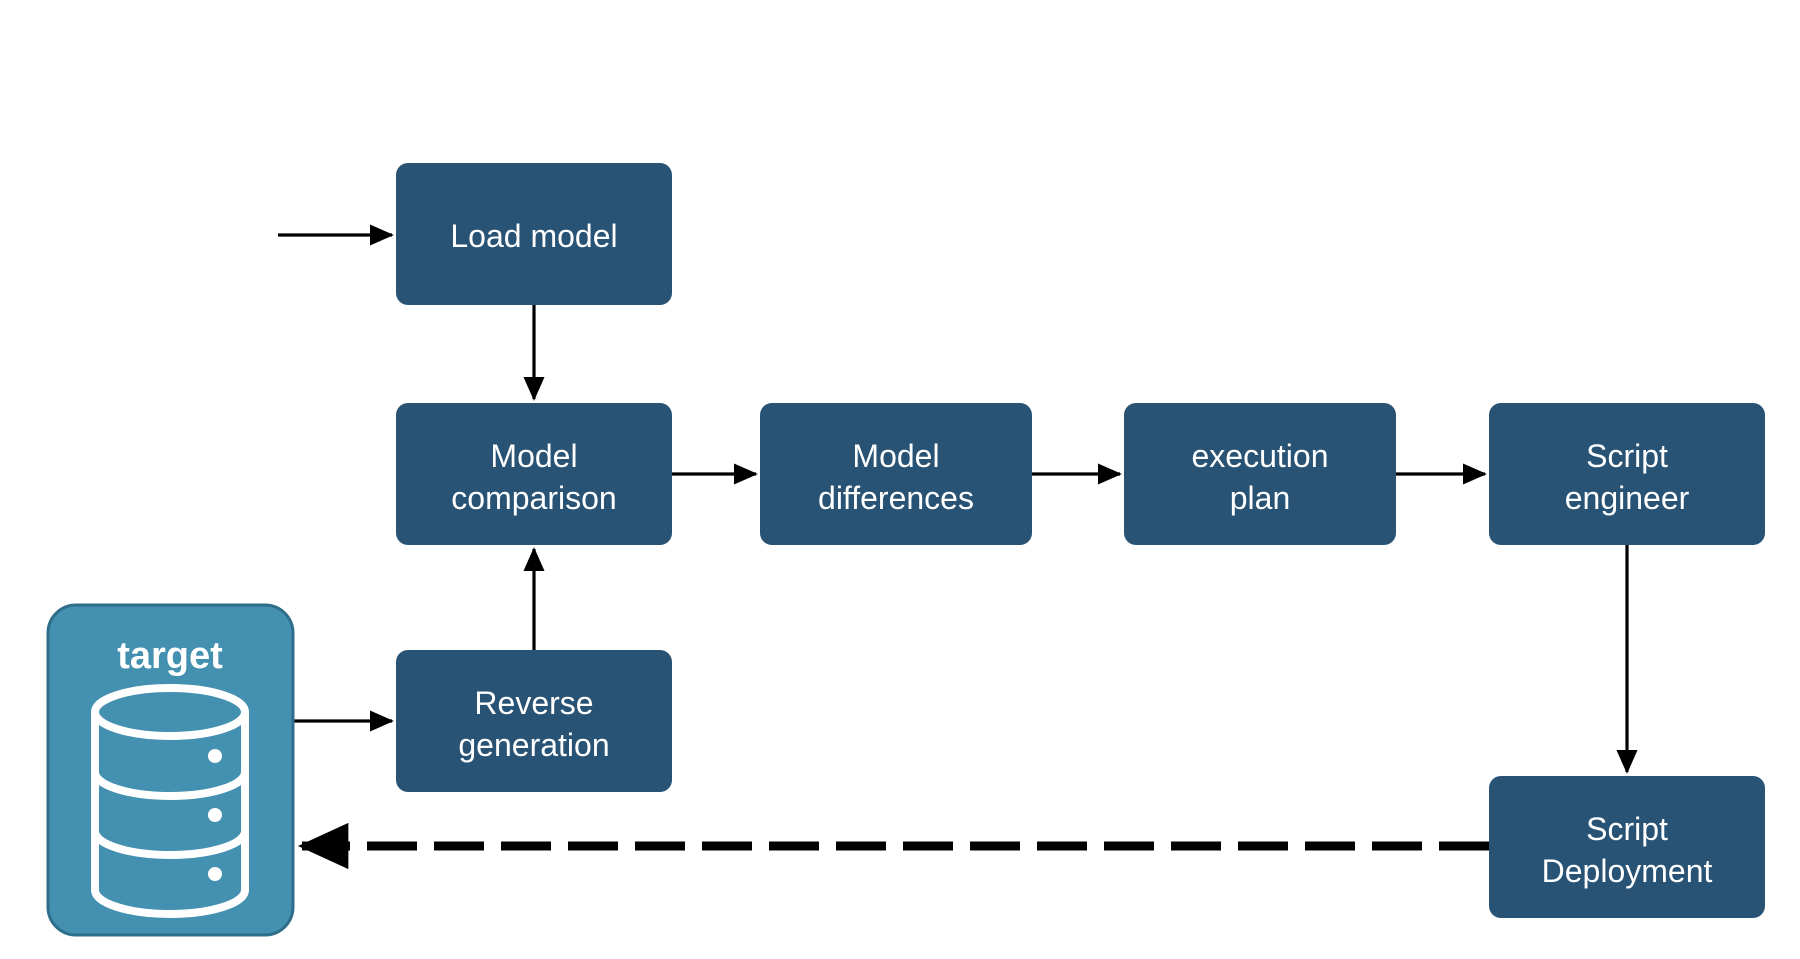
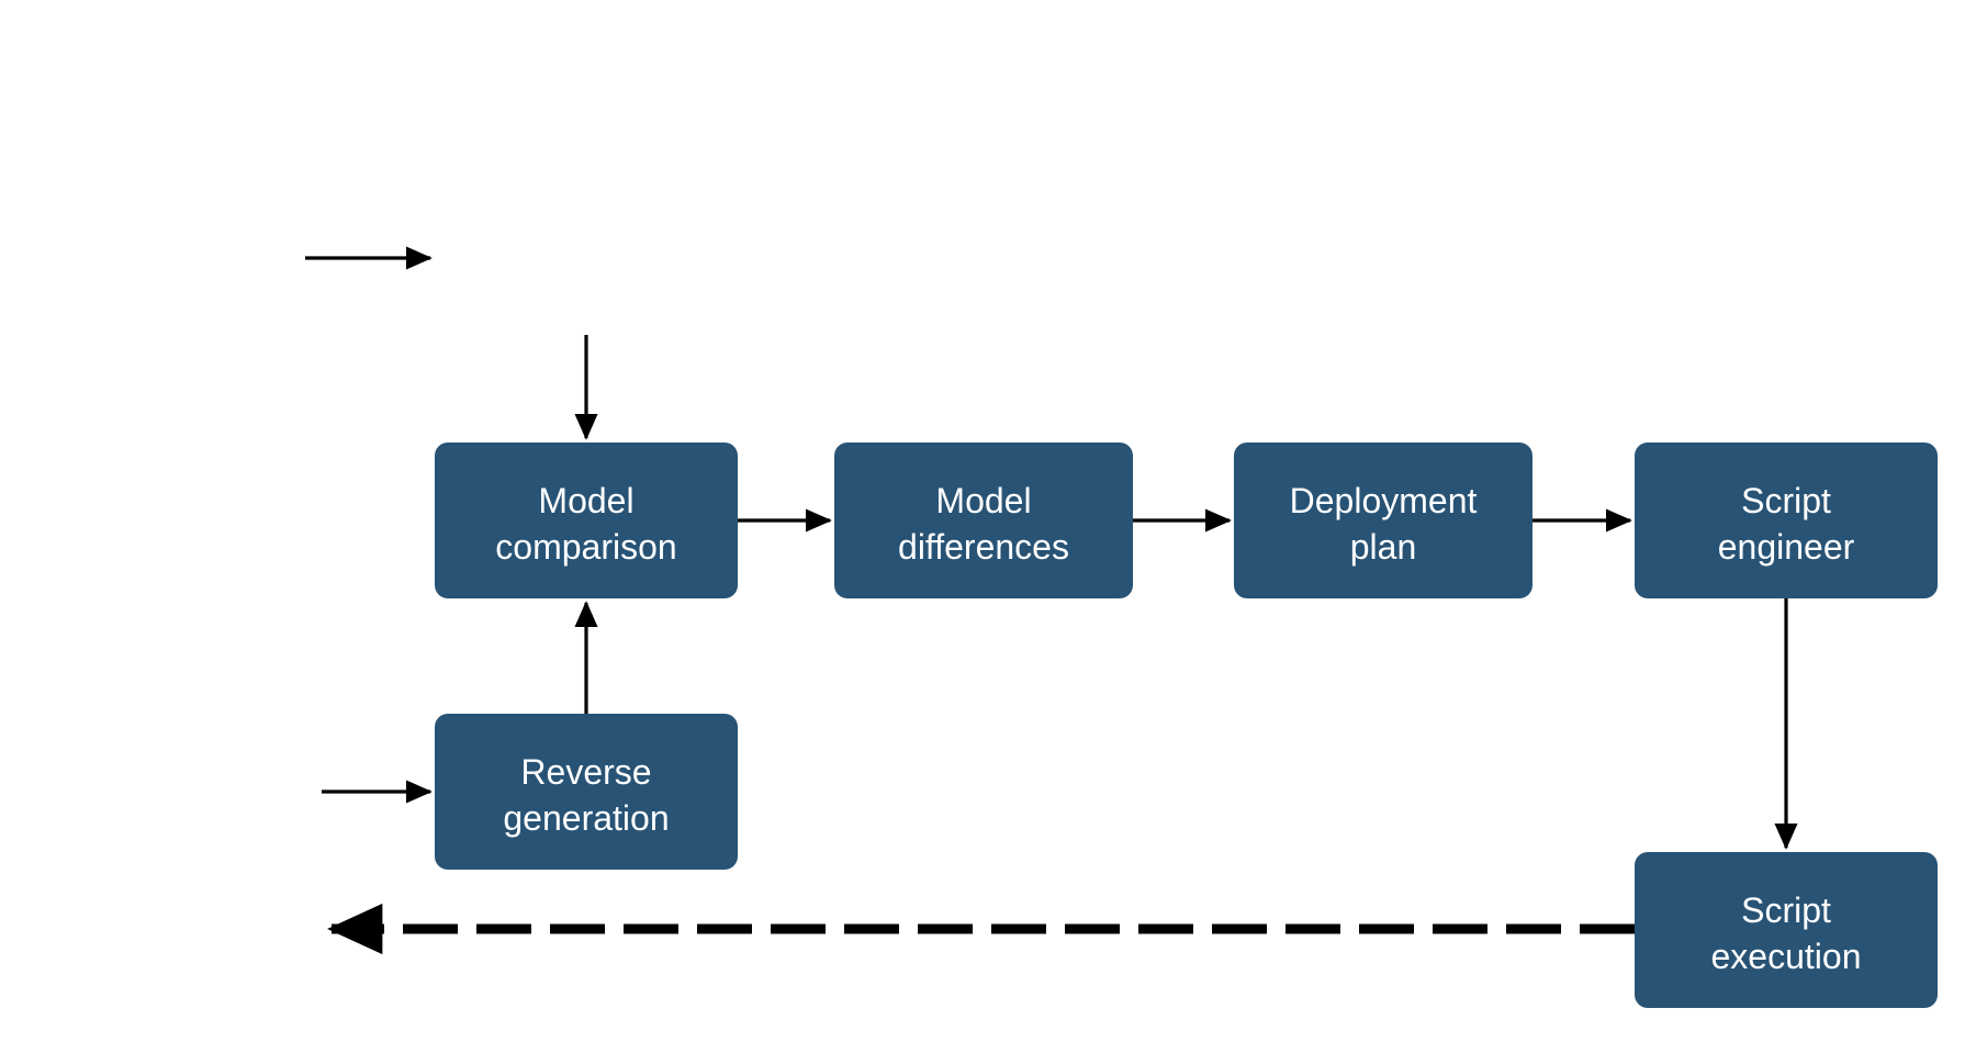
- target
- Load model
  Model
  comparison
  Model
  differences
- execution
+ Deployment
  plan
  Script
  engineer
  Script
- Deployment
+ execution
  Reverse
  generation
